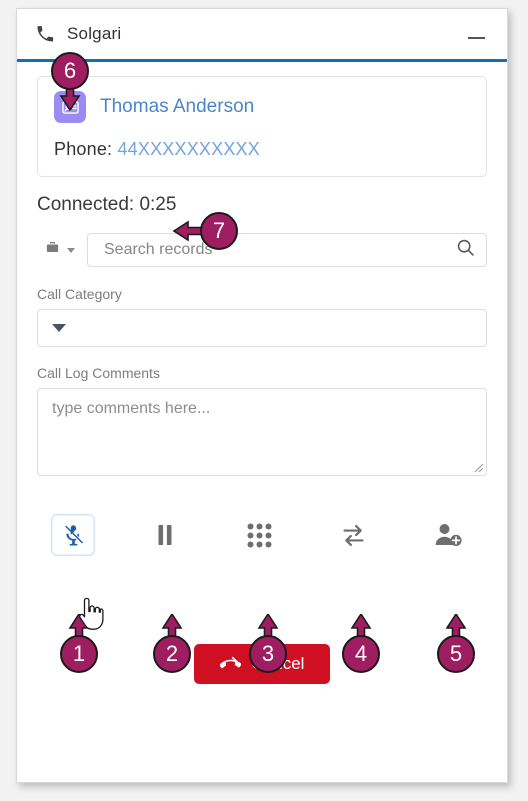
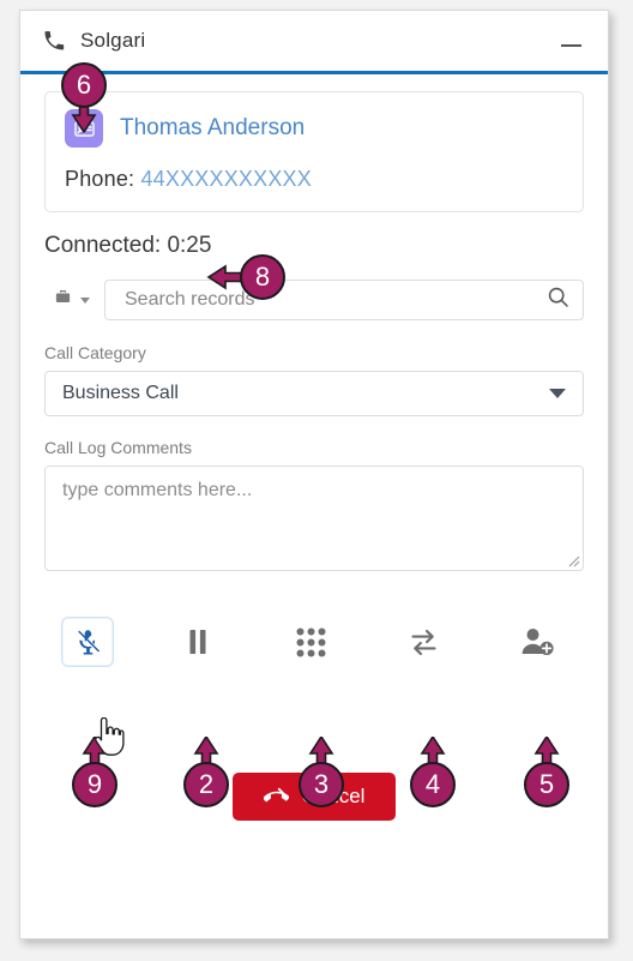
  Solgari
  Thomas Anderson
  Phone: 44XXXXXXXXXX
  Connected: 0:25
  Search records
  Call Category
+ Business Call
  Call Log Comments
  type comments here...
  6
- 7
+ 8
- 1
+ 9
  2
  3
  4
  5
